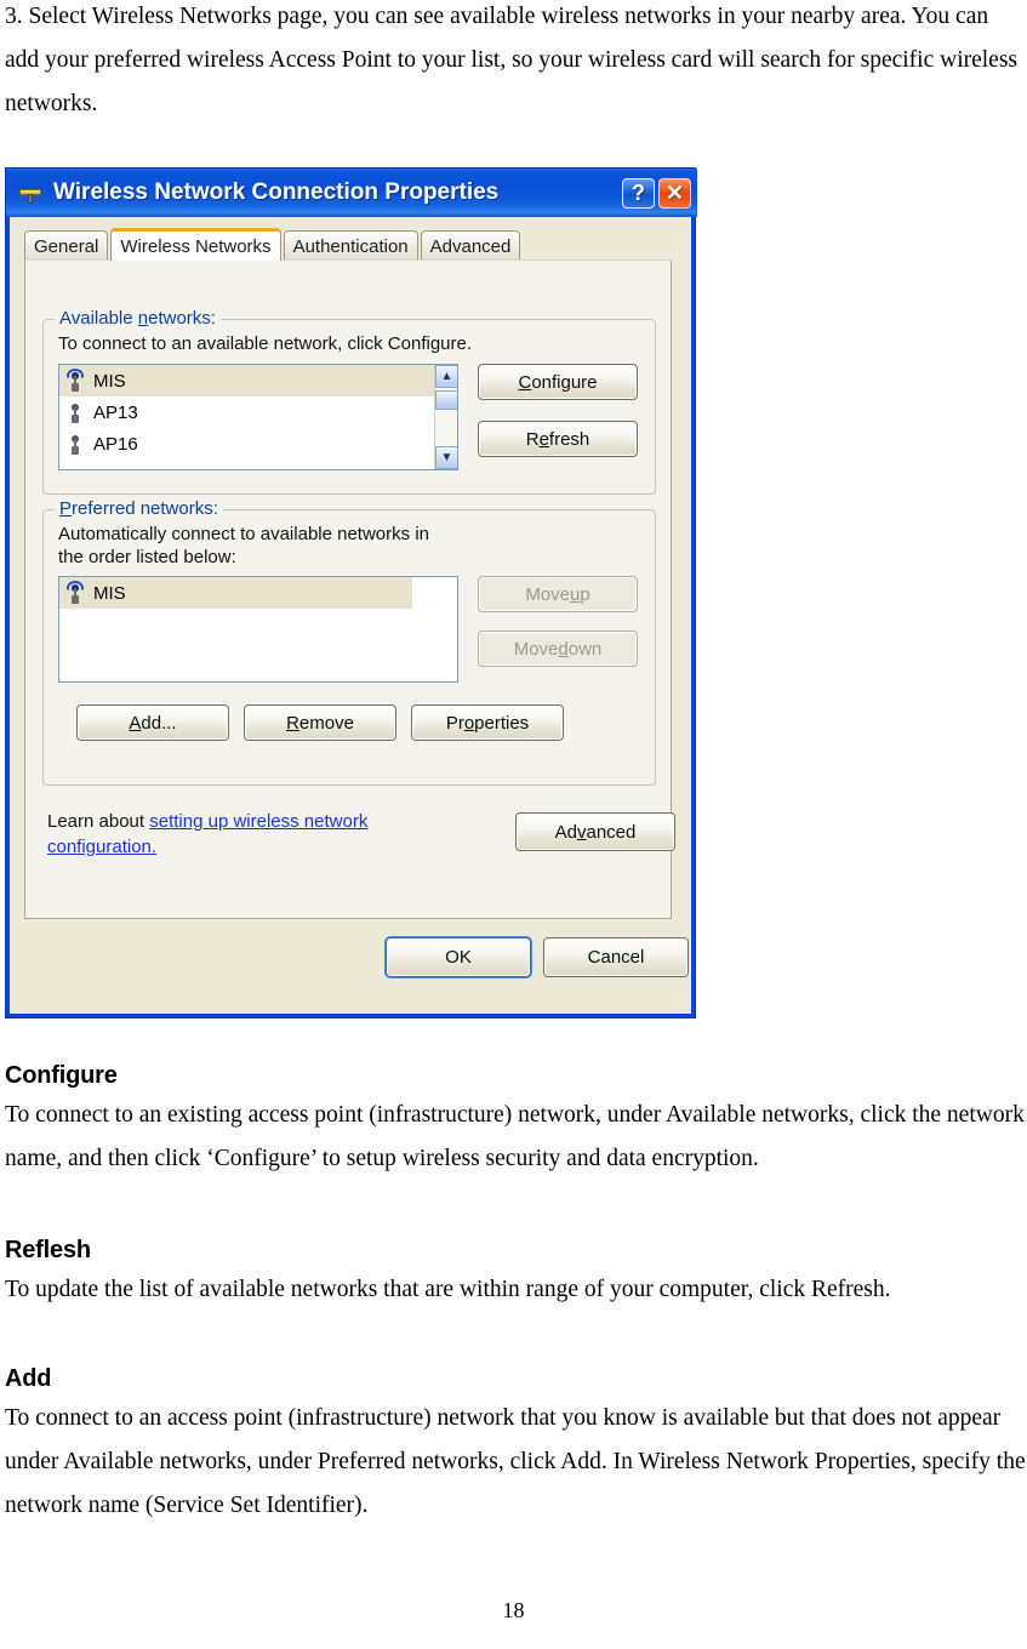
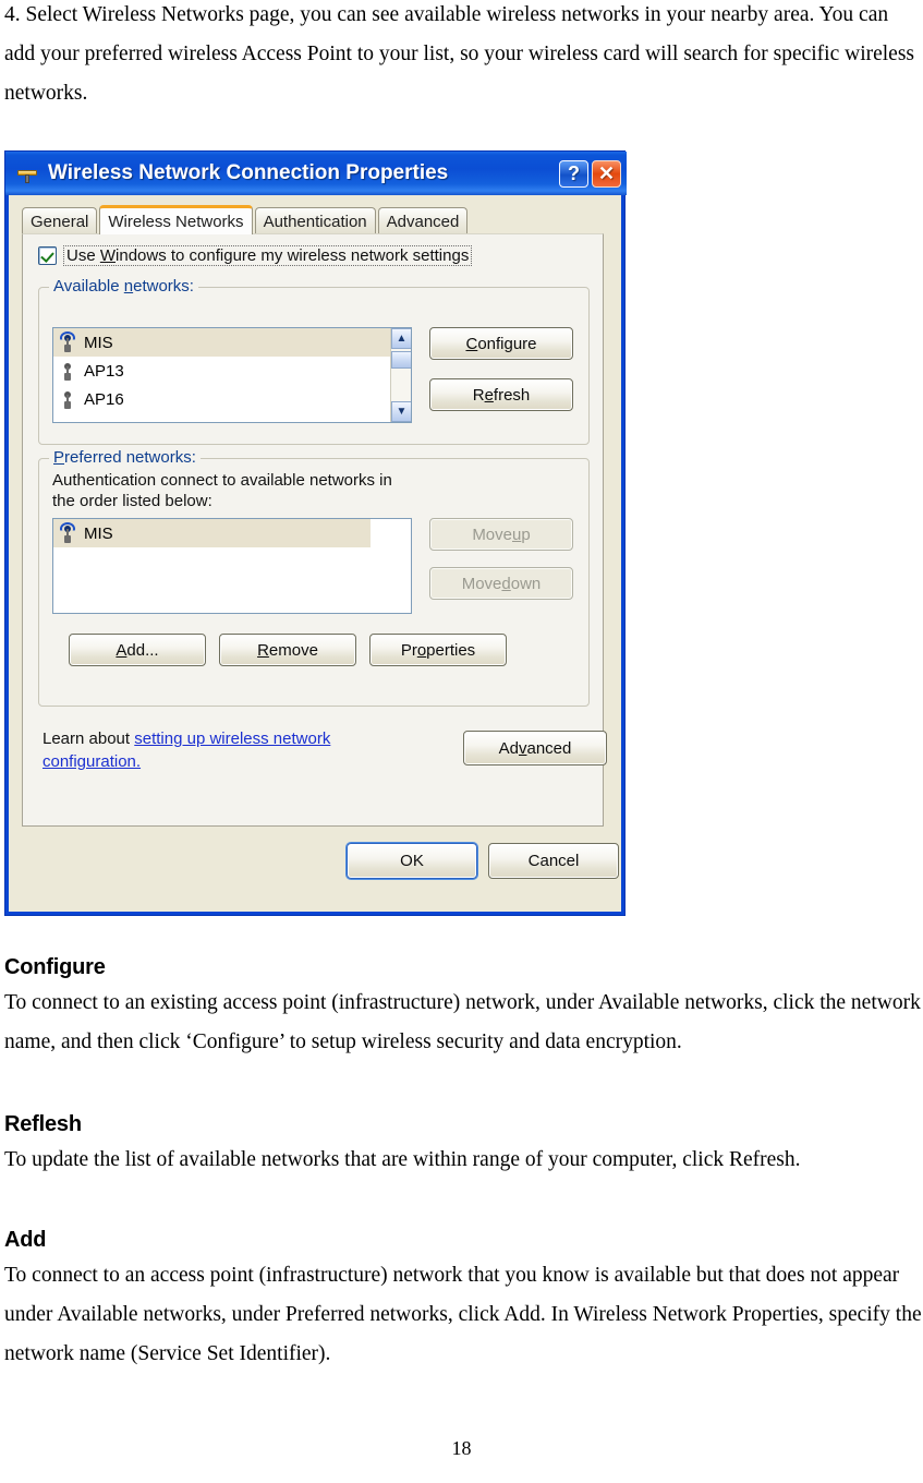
- 3. Select Wireless Networks page, you can see available wireless networks in your nearby area. You can add your preferred wireless Access Point to your list, so your wireless card will search for specific wireless networks.
+ 4. Select Wireless Networks page, you can see available wireless networks in your nearby area. You can add your preferred wireless Access Point to your list, so your wireless card will search for specific wireless networks.
  Wireless Network Connection Properties
  ?
  ✕
  General
  Wireless Networks
  Authentication
  Advanced
+ Use Windows to configure my wireless network settings
  Available networks:
- To connect to an available network, click Configure.
  MIS
  AP13
  AP16
  ▲
  ▼
  C
  onfigure
  R
  e
  fresh
  Preferred networks:
- Automatically connect to available networks in the order listed below:
+ Authentication connect to available networks in the order listed below:
  MIS
  Move
  u
  p
  Move
  d
  own
  A
  dd...
  R
  emove
  Pr
  o
  perties
  Learn about setting up wireless network configuration.
  Ad
  v
  anced
  OK
  Cancel
  Configure
  To connect to an existing access point (infrastructure) network, under Available networks, click the network name, and then click ‘Configure’ to setup wireless security and data encryption.
  Reflesh
  To update the list of available networks that are within range of your computer, click Refresh.
  Add
  To connect to an access point (infrastructure) network that you know is available but that does not appear under Available networks, under Preferred networks, click Add. In Wireless Network Properties, specify the network name (Service Set Identifier).
  18
